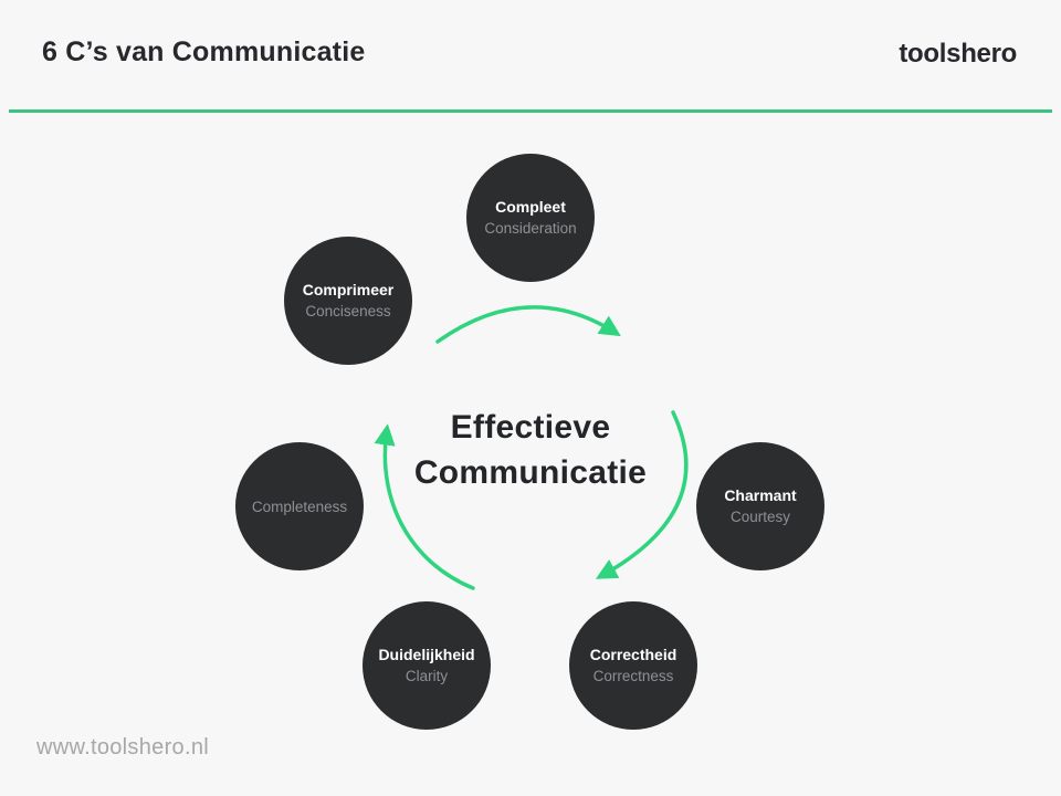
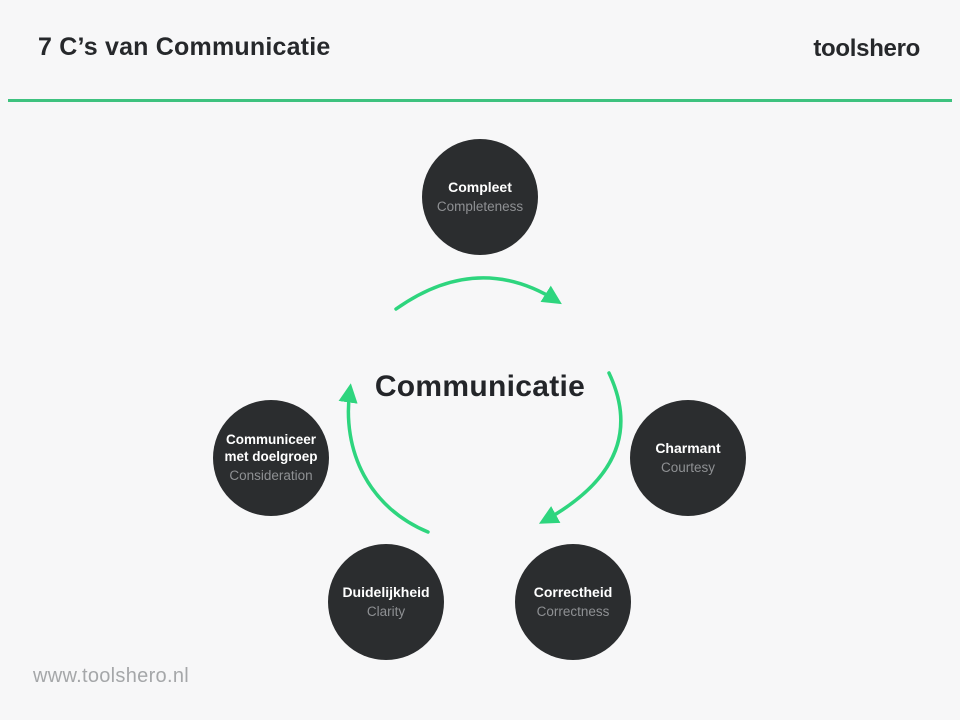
- 6 C’s van Communicatie
+ 7 C’s van Communicatie
  toolshero
  Compleet
- Consideration
+ Completeness
  Charmant
  Courtesy
  Correctheid
  Correctness
  Duidelijkheid
  Clarity
+ Communiceer met doelgroep
- Completeness
+ Consideration
- Comprimeer
- Conciseness
- Effectieve
  Communicatie
  www.toolshero.nl
